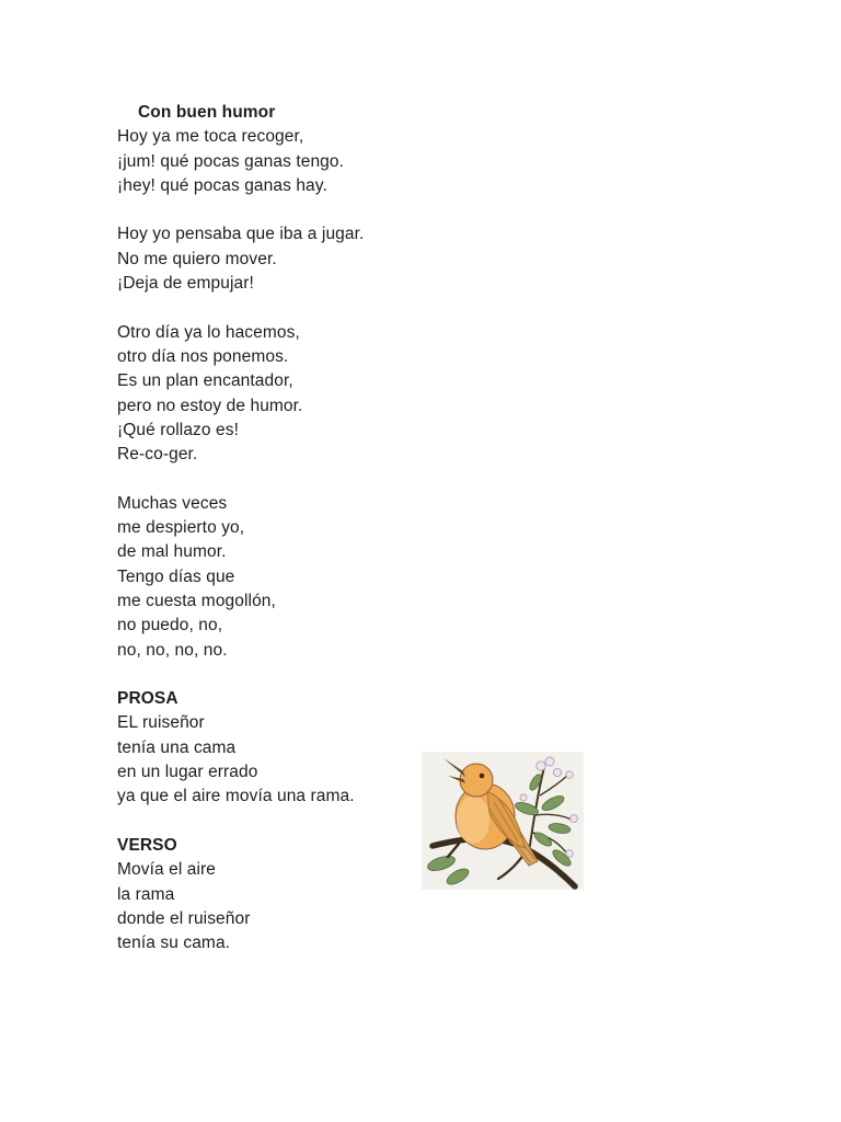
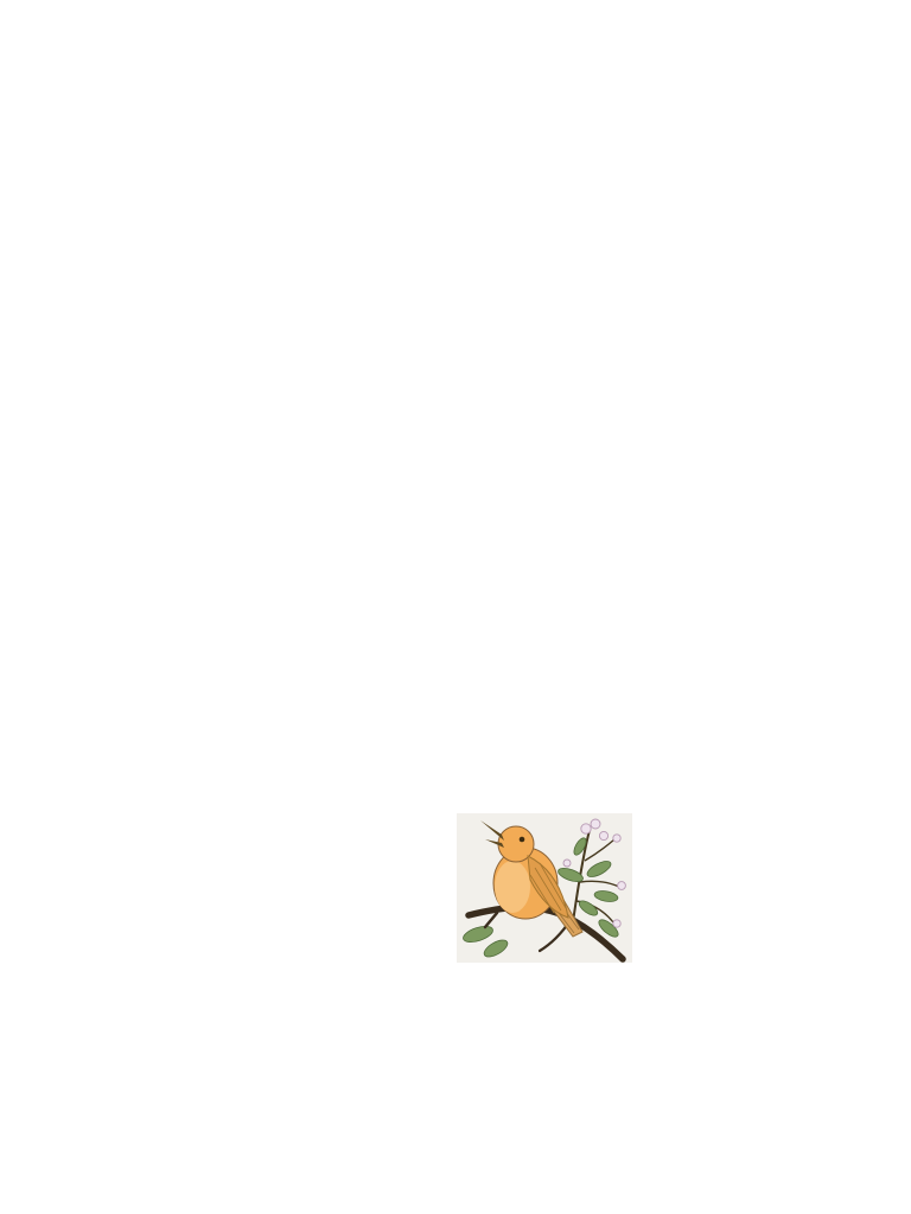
- Con buen humor
- Hoy ya me toca recoger,
- ¡jum! qué pocas ganas tengo.
- ¡hey! qué pocas ganas hay.
- Hoy yo pensaba que iba a jugar.
- No me quiero mover.
- ¡Deja de empujar!
- Otro día ya lo hacemos,
- otro día nos ponemos.
- Es un plan encantador,
- pero no estoy de humor.
- ¡Qué rollazo es!
- Re-co-ger.
- Muchas veces
- me despierto yo,
- de mal humor.
- Tengo días que
- me cuesta mogollón,
- no puedo, no,
- no, no, no, no.
- PROSA
- EL ruiseñor
- tenía una cama
- en un lugar errado
- ya que el aire movía una rama.
- VERSO
- Movía el aire
- la rama
- donde el ruiseñor
- tenía su cama.
